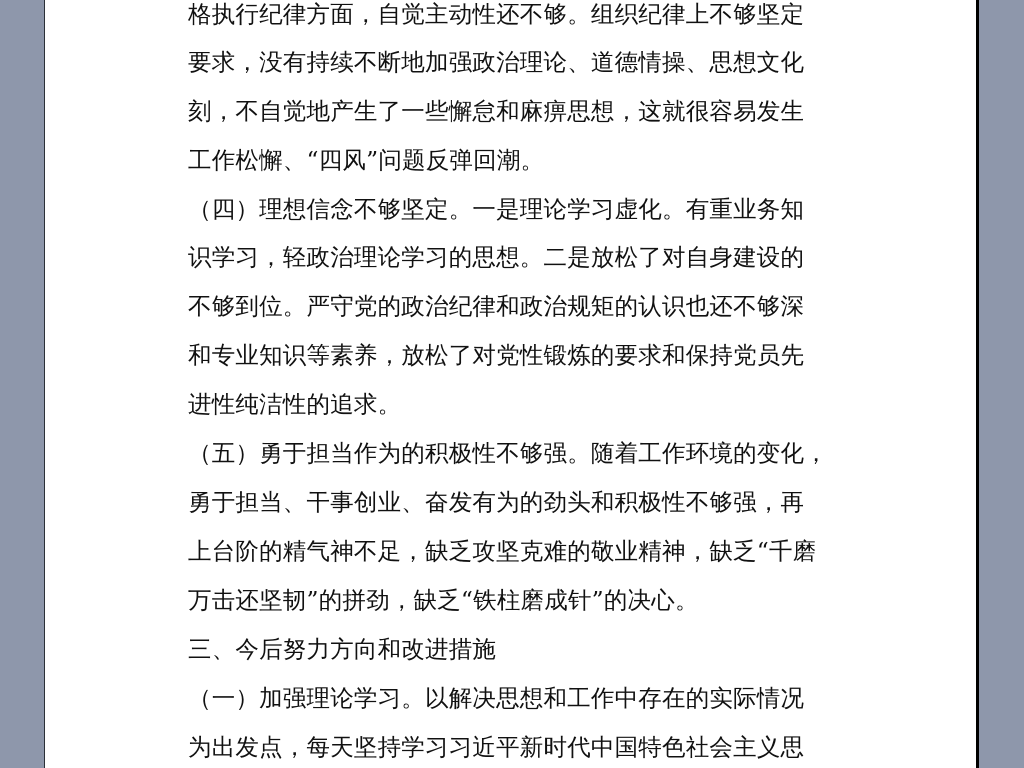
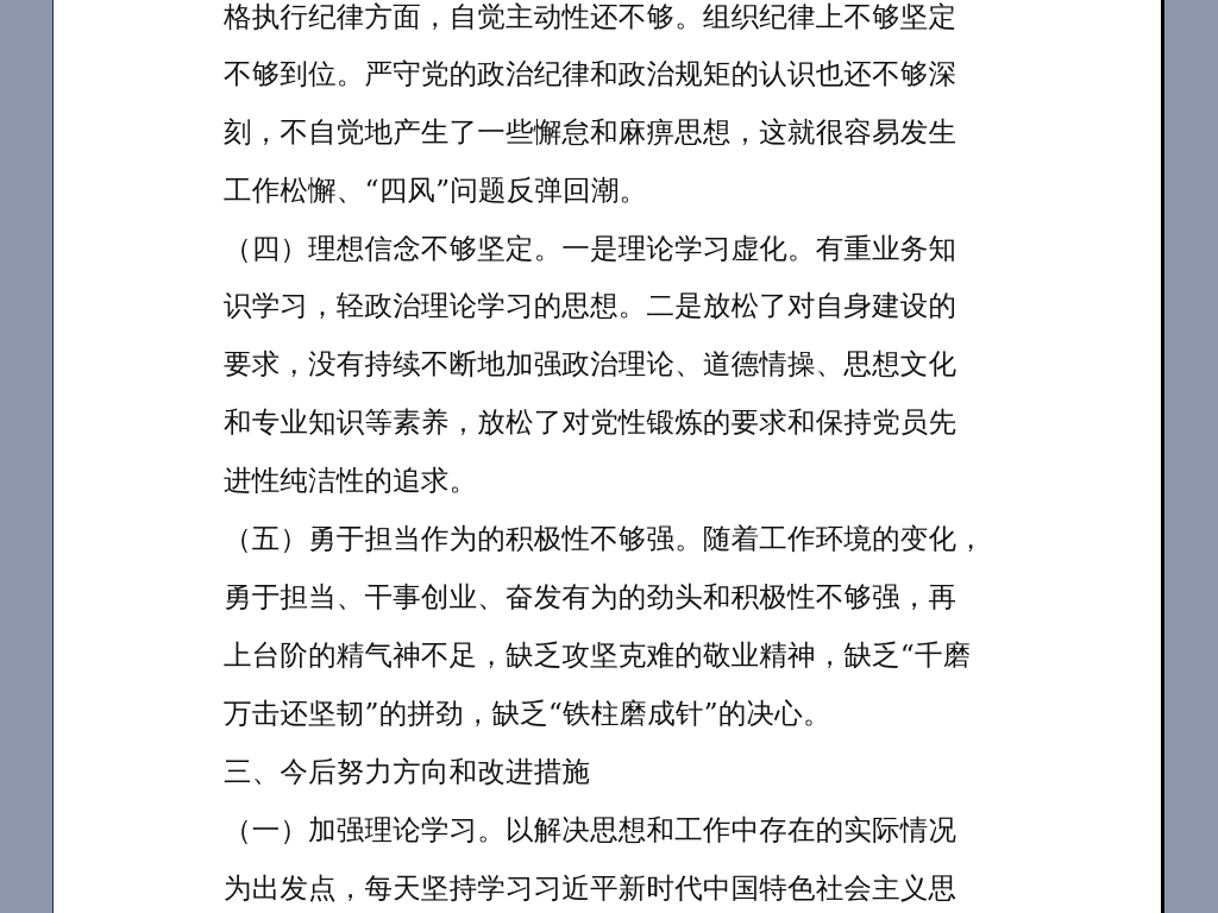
  格执行纪律方面，自觉主动性还不够。组织纪律上不够坚定
- 要求，没有持续不断地加强政治理论、道德情操、思想文化
+ 不够到位。严守党的政治纪律和政治规矩的认识也还不够深
  刻，不自觉地产生了一些懈怠和麻痹思想，这就很容易发生
  工作松懈、“四风”问题反弹回潮。
  （四）理想信念不够坚定。一是理论学习虚化。有重业务知
  识学习，轻政治理论学习的思想。二是放松了对自身建设的
- 不够到位。严守党的政治纪律和政治规矩的认识也还不够深
+ 要求，没有持续不断地加强政治理论、道德情操、思想文化
  和专业知识等素养，放松了对党性锻炼的要求和保持党员先
  进性纯洁性的追求。
  （五）勇于担当作为的积极性不够强。随着工作环境的变化，
  勇于担当、干事创业、奋发有为的劲头和积极性不够强，再
  上台阶的精气神不足，缺乏攻坚克难的敬业精神，缺乏“千磨
  万击还坚韧”的拼劲，缺乏“铁柱磨成针”的决心。
  三、今后努力方向和改进措施
  （一）加强理论学习。以解决思想和工作中存在的实际情况
  为出发点，每天坚持学习习近平新时代中国特色社会主义思
